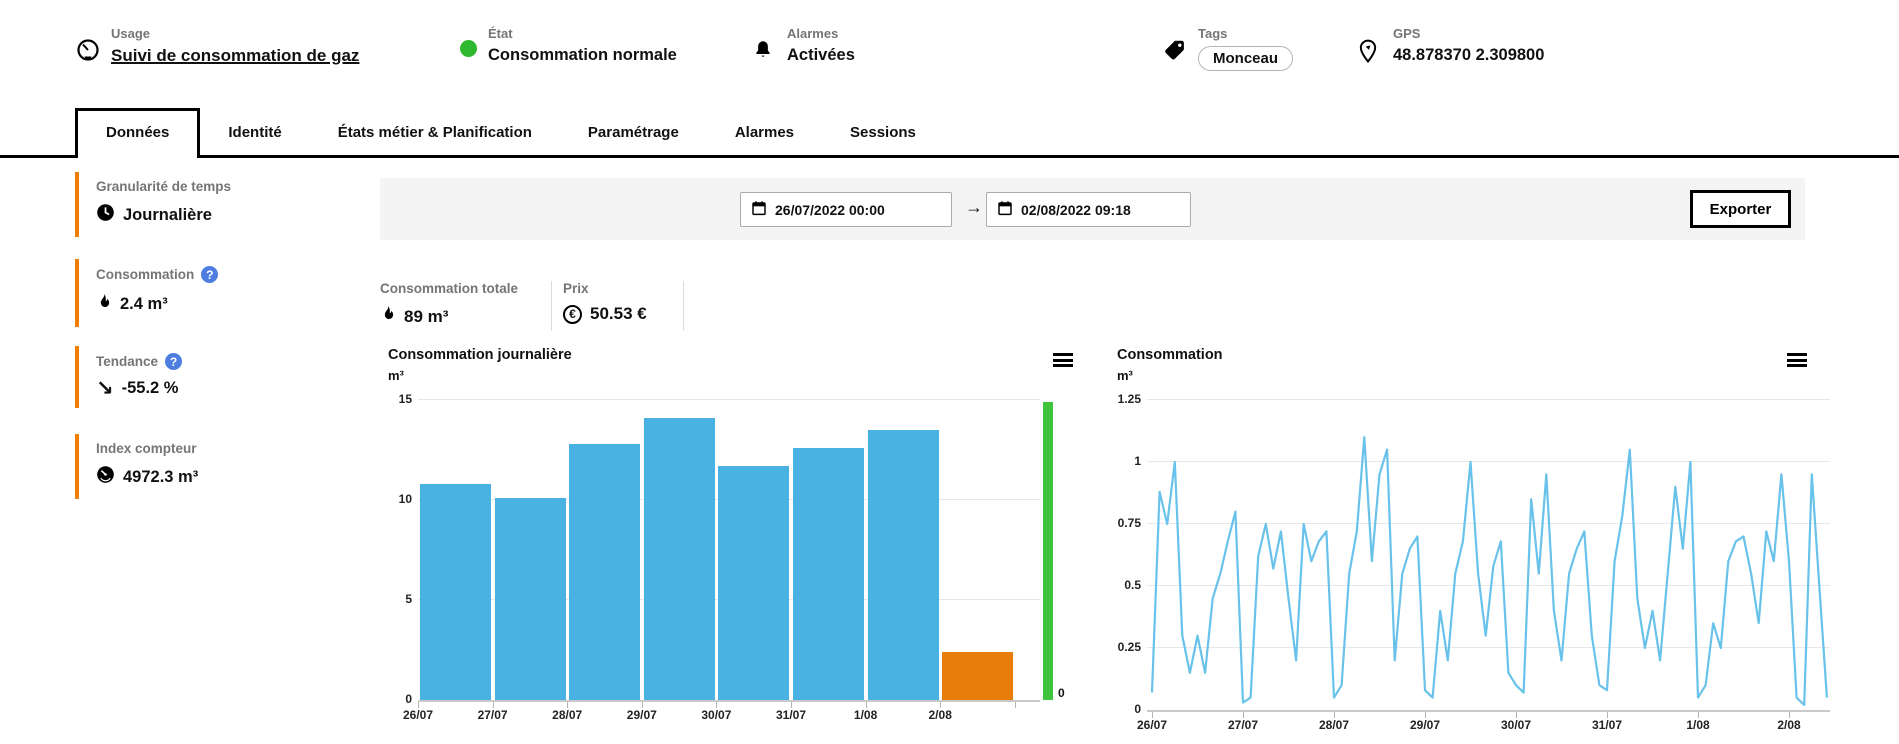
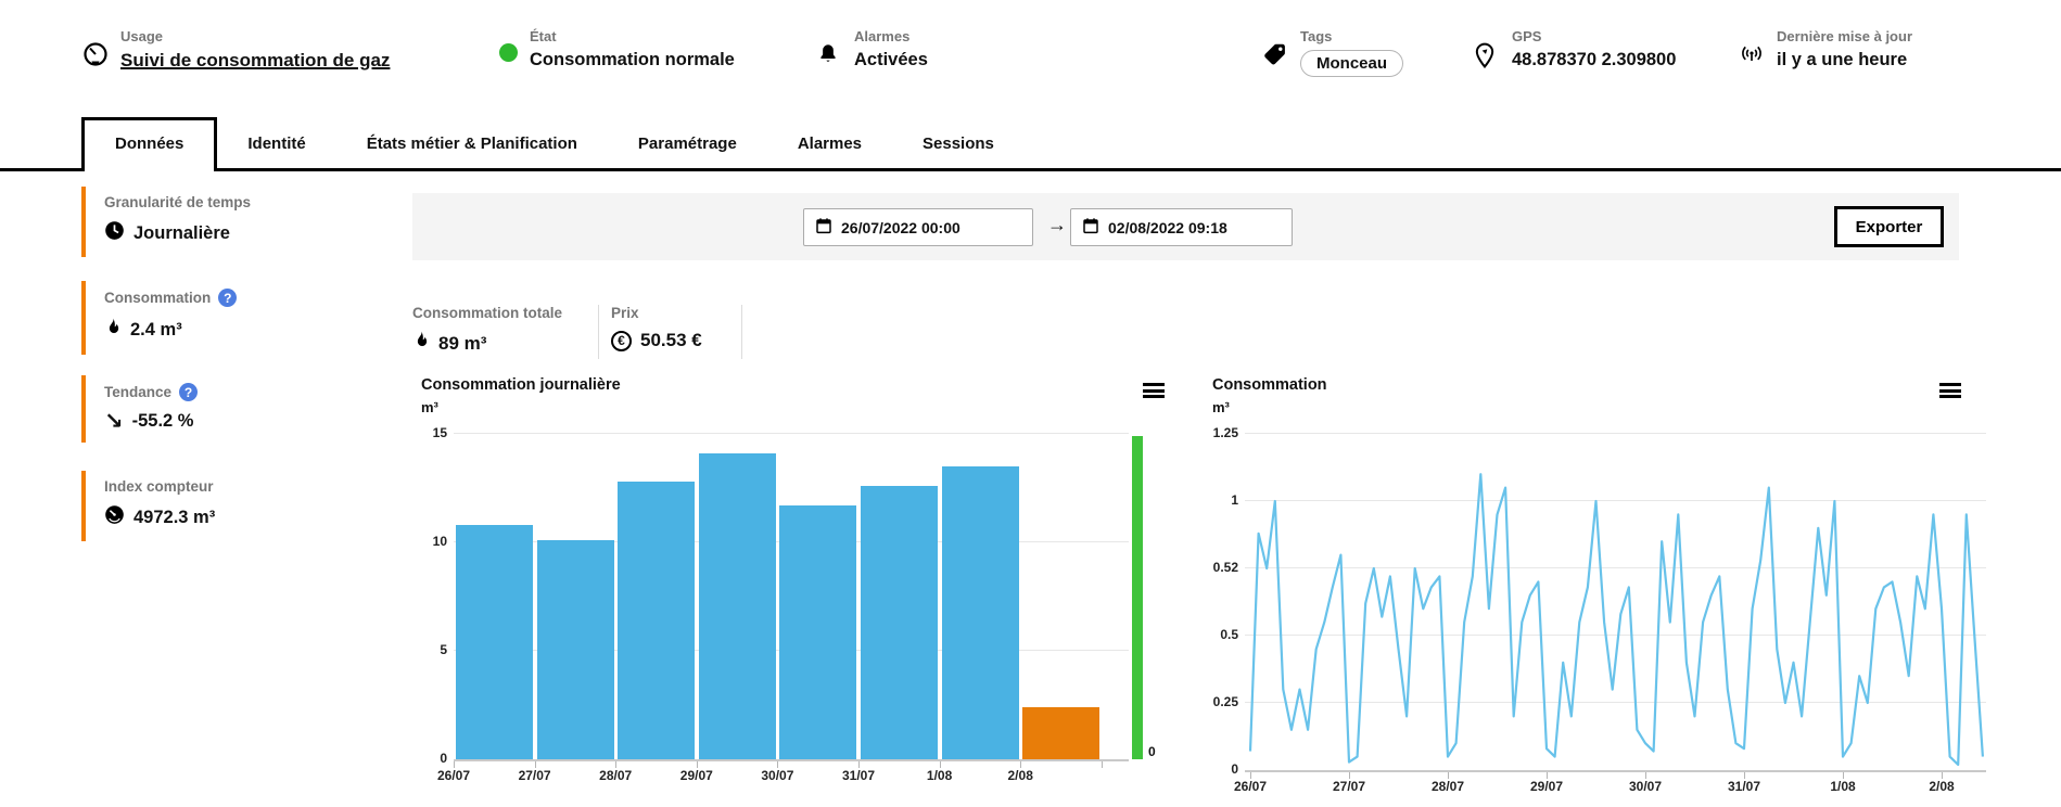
  Usage
  Suivi de consommation de gaz
  État
  Consommation normale
  Alarmes
  Activées
  Tags
  Monceau
  GPS
  48.878370 2.309800
+ Dernière mise à jour
+ il y a une heure
  Données
  Identité
  États métier & Planification
  Paramétrage
  Alarmes
  Sessions
  Granularité de temps
  Journalière
  Consommation
  ?
  2.4 m³
  Tendance
  ?
  ↘
  -55.2 %
  Index compteur
  4972.3 m³
  26/07/2022 00:00
  →
  02/08/2022 09:18
  Exporter
  Consommation totale
  89 m³
  Prix
  €
  50.53 €
  Consommation journalière
  m³
  0
  5
  10
  15
  26/07
  27/07
  28/07
  29/07
  30/07
  31/07
  1/08
  2/08
  0
  Consommation
  m³
  0
  0.25
  0.5
- 0.75
+ 0.52
  1
  1.25
  26/07
  27/07
  28/07
  29/07
  30/07
  31/07
  1/08
  2/08
